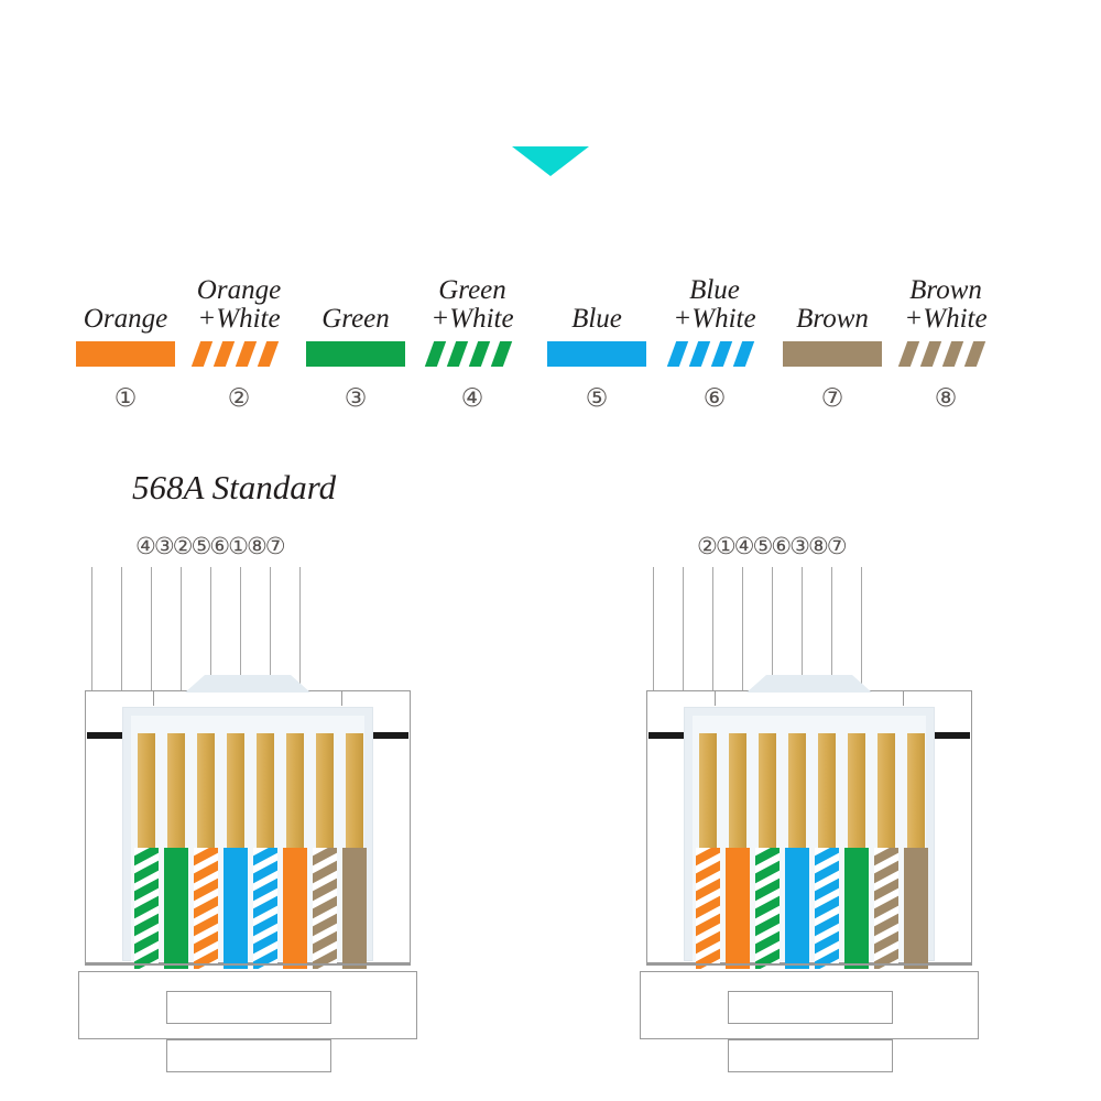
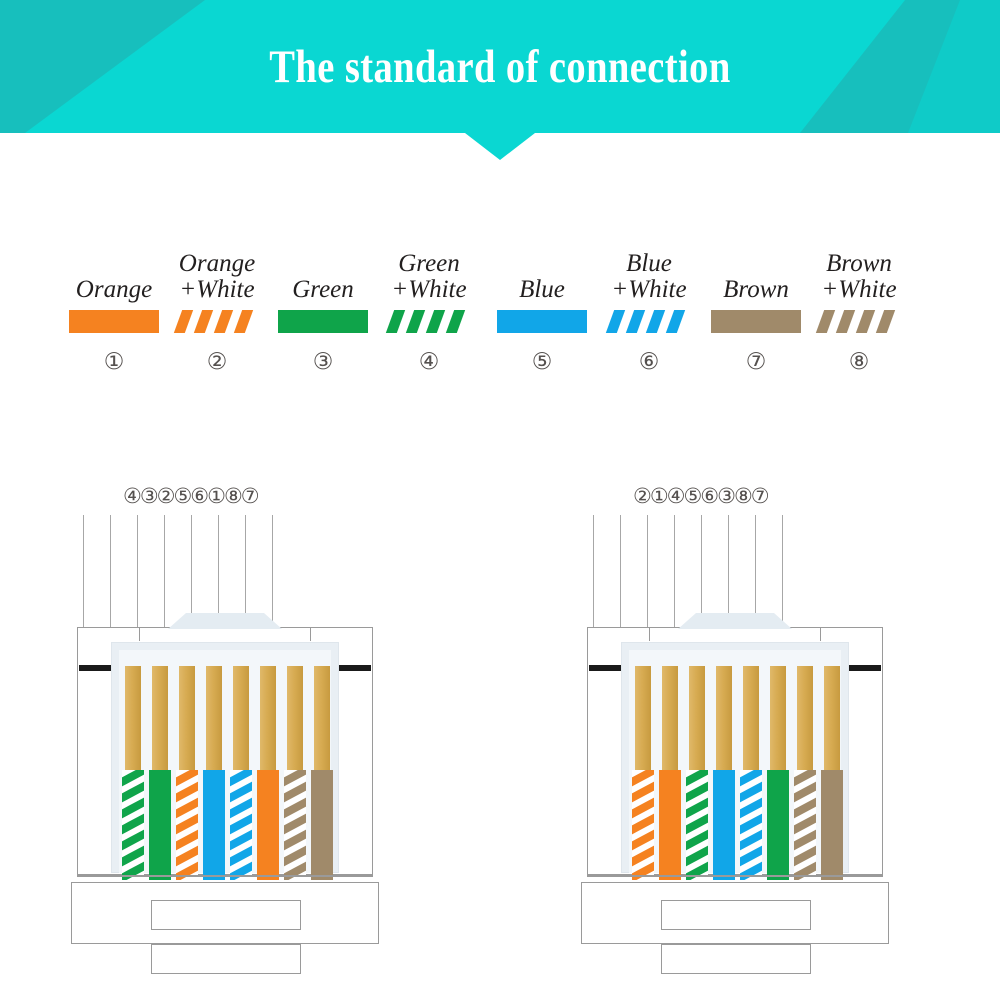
+ The standard of connection
  Orange
  ①
  Orange
  +White
  ②
  Green
  ③
  Green
  +White
  ④
  Blue
  ⑤
  Blue
  +White
  ⑥
  Brown
  ⑦
  Brown
  +White
  ⑧
- 568A Standard
  ④③②⑤⑥①⑧⑦
  ②①④⑤⑥③⑧⑦
